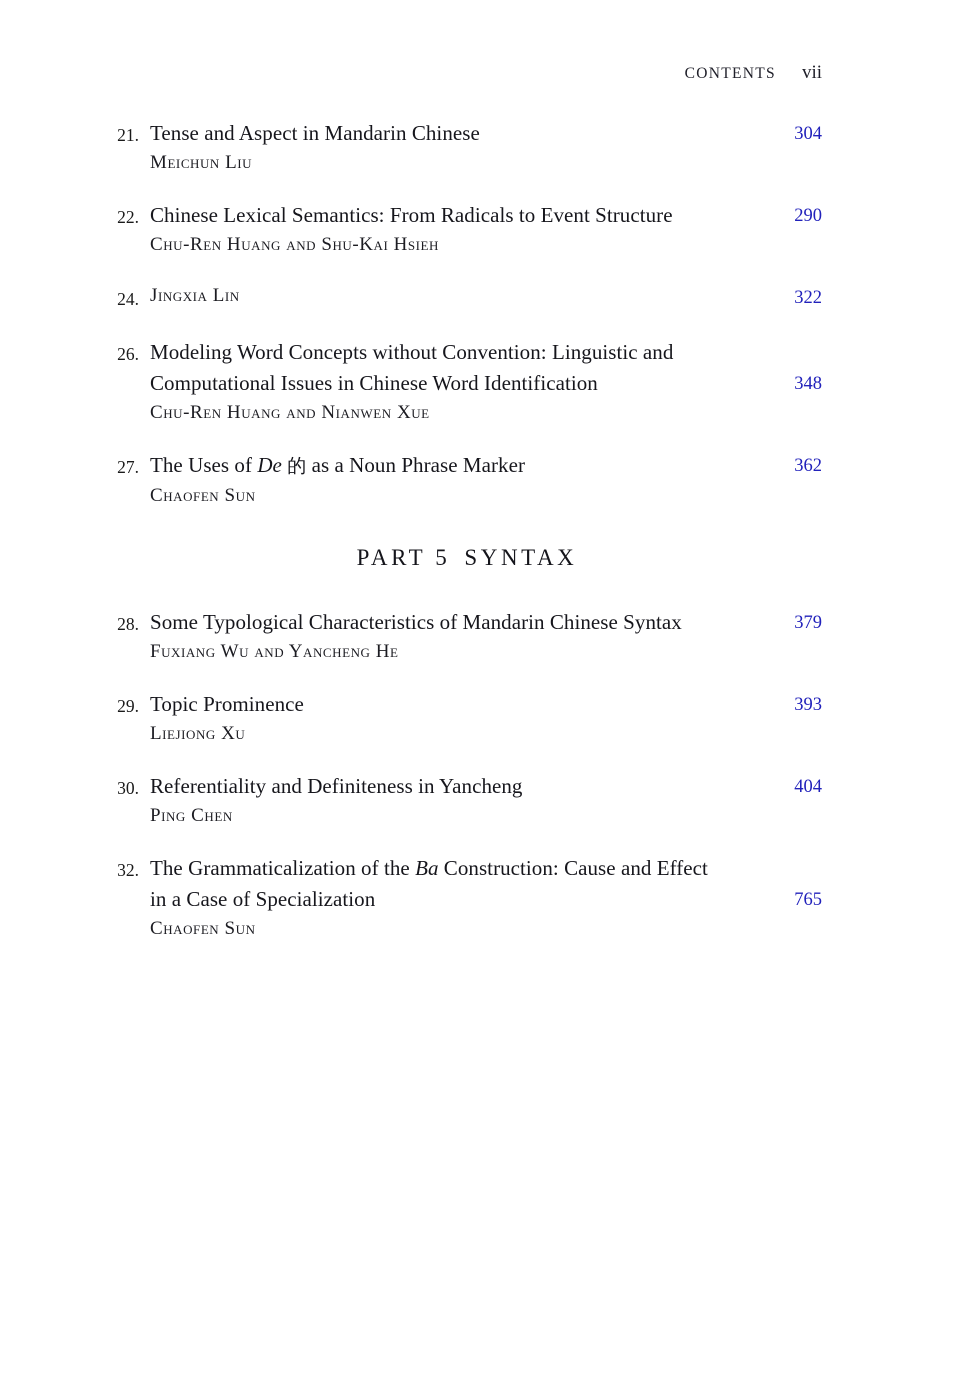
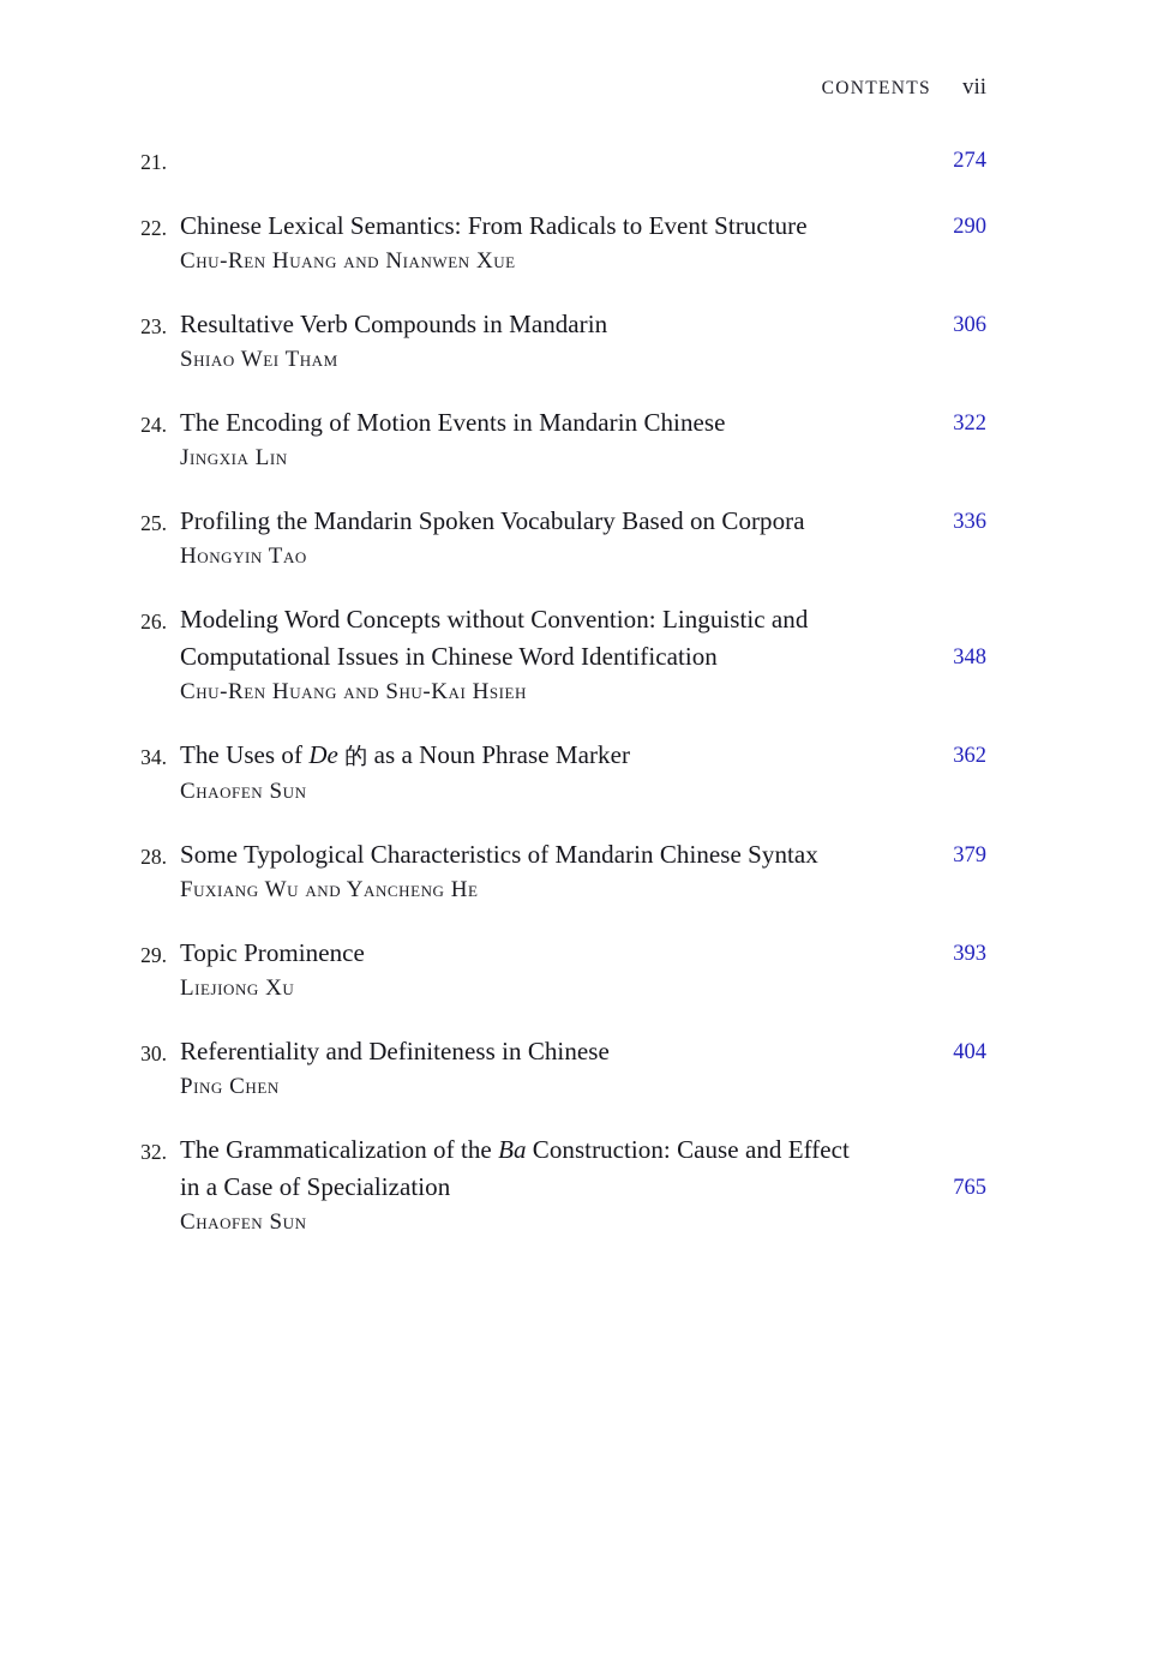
  CONTENTS vii
  21.
- Tense and Aspect in Mandarin Chinese
- Meichun Liu
- 304
+ 274
  22.
  Chinese Lexical Semantics: From Radicals to Event Structure
- Chu-Ren Huang and Shu-Kai Hsieh
+ Chu-Ren Huang and Nianwen Xue
  290
+ 23.
+ Resultative Verb Compounds in Mandarin
+ Shiao Wei Tham
+ 306
  24.
+ The Encoding of Motion Events in Mandarin Chinese
  Jingxia Lin
  322
+ 25.
+ Profiling the Mandarin Spoken Vocabulary Based on Corpora
+ Hongyin Tao
+ 336
  26.
  Modeling Word Concepts without Convention: Linguistic and
  Computational Issues in Chinese Word Identification
- Chu-Ren Huang and Nianwen Xue
+ Chu-Ren Huang and Shu-Kai Hsieh
  348
- 27.
+ 34.
  The Uses of De 的 as a Noun Phrase Marker
  Chaofen Sun
  362
- PART 5 SYNTAX
  28.
  Some Typological Characteristics of Mandarin Chinese Syntax
  Fuxiang Wu and Yancheng He
  379
  29.
  Topic Prominence
  Liejiong Xu
  393
  30.
- Referentiality and Definiteness in Yancheng
+ Referentiality and Definiteness in Chinese
  Ping Chen
  404
  32.
  The Grammaticalization of the Ba Construction: Cause and Effect
  in a Case of Specialization
  Chaofen Sun
  765
